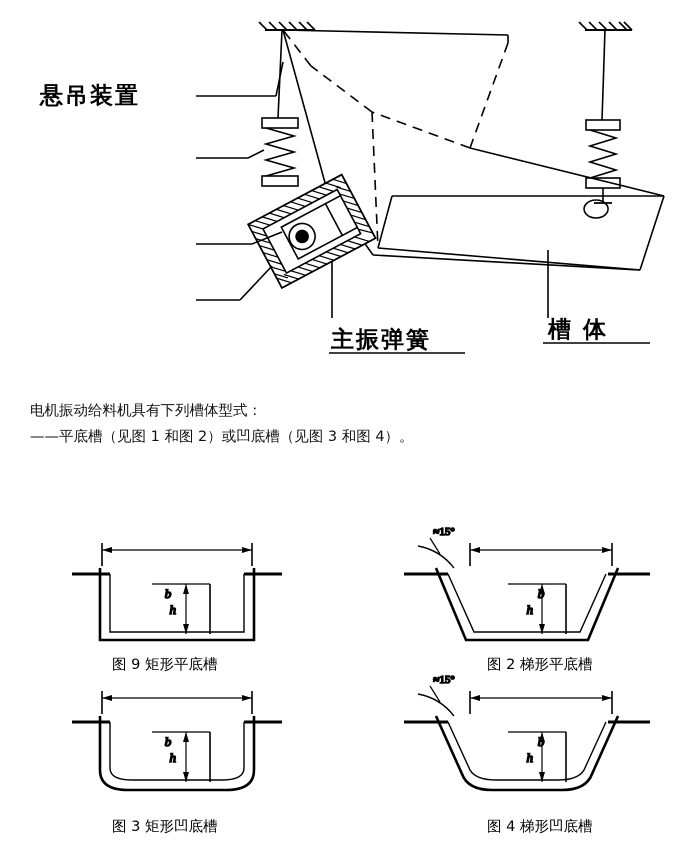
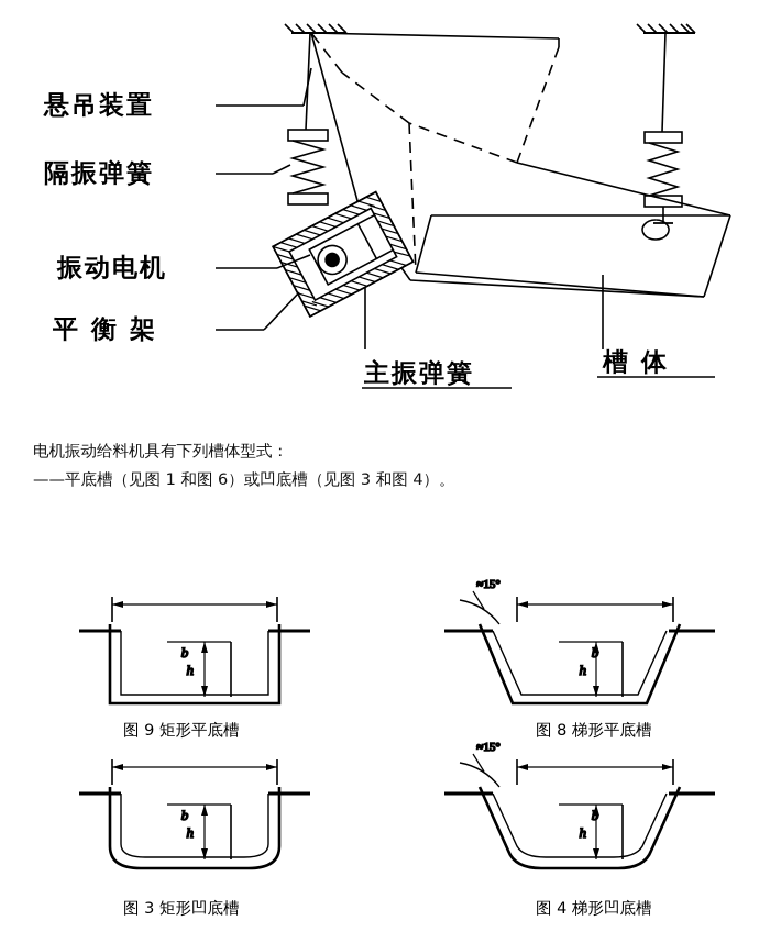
  悬吊装置
+ 隔振弹簧
+ 振动电机
+ 平 衡 架
  主振弹簧
  槽 体
  电机振动给料机具有下列槽体型式：
- ——平底槽（见图 1 和图 2）或凹底槽（见图 3 和图 4）。
+ ——平底槽（见图 1 和图 6）或凹底槽（见图 3 和图 4）。
  b
  h
  b
  h
  ≈15°
  b
  h
  b
  h
  ≈15°
  图 9 矩形平底槽
- 图 2 梯形平底槽
+ 图 8 梯形平底槽
  图 3 矩形凹底槽
  图 4 梯形凹底槽
